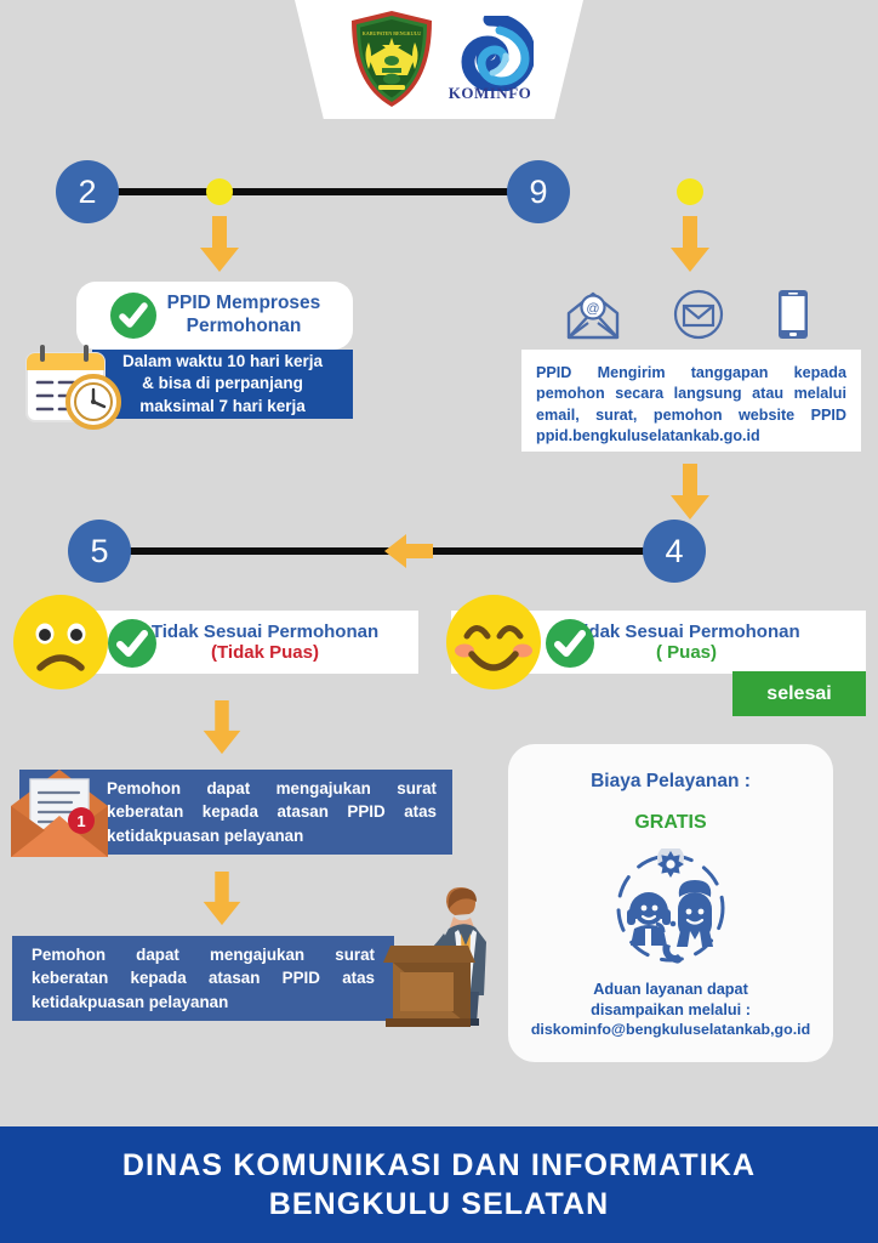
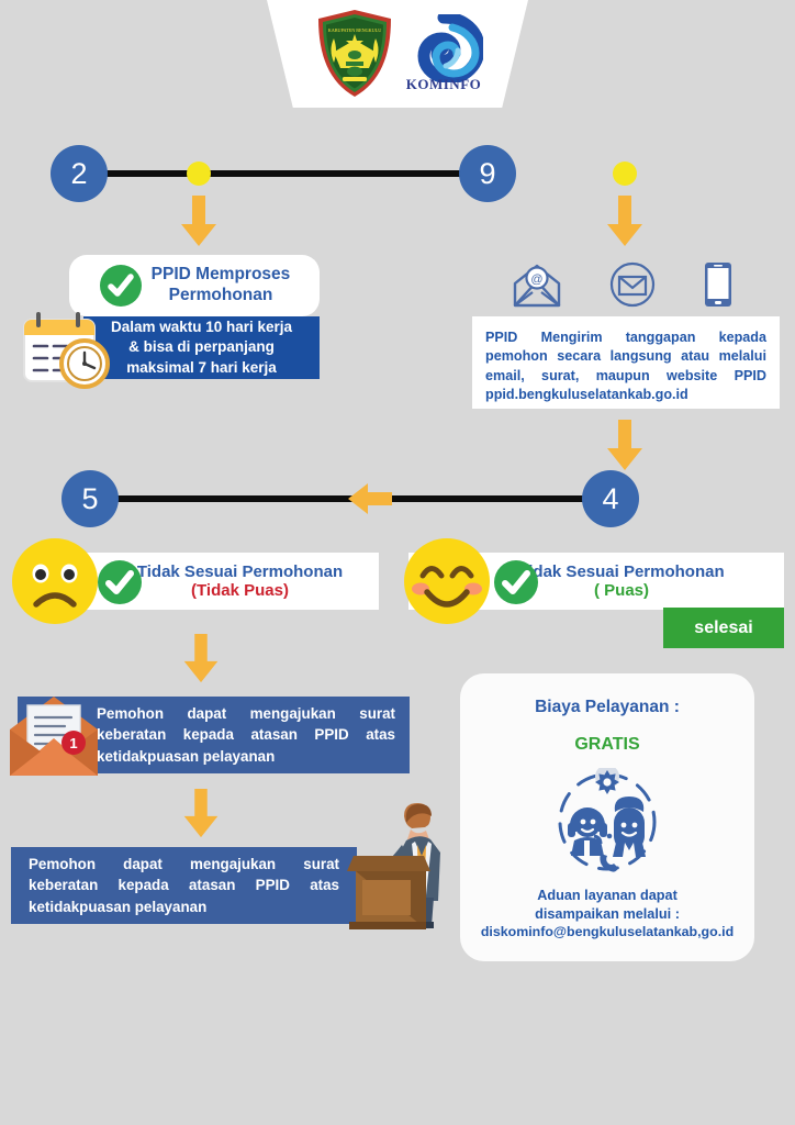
  KOMINFO
  2
  9
  PPID Memproses
  Permohonan
  Dalam waktu 10 hari kerja
  & bisa di perpanjang
  maksimal 7 hari kerja
  @
- PPID Mengirim tanggapan kepada pemohon secara langsung atau melalui email, surat, pemohon website PPID ppid.bengkuluselatankab.go.id
+ PPID Mengirim tanggapan kepada pemohon secara langsung atau melalui email, surat, maupun website PPID ppid.bengkuluselatankab.go.id
  5
  4
  Tidak Sesuai Permohonan
  (Tidak Puas)
  dak Sesuai Permohonan
  ( Puas)
  selesai
  Pemohon dapat mengajukan surat keberatan kepada atasan PPID atas ketidakpuasan pelayanan
  1
  Pemohon dapat mengajukan surat keberatan kepada atasan PPID atas ketidakpuasan pelayanan
  Biaya Pelayanan :
  GRATIS
  Aduan layanan dapat
  disampaikan melalui :
  diskominfo@bengkuluselatankab,go.id
- DINAS KOMUNIKASI DAN INFORMATIKA
- BENGKULU SELATAN
